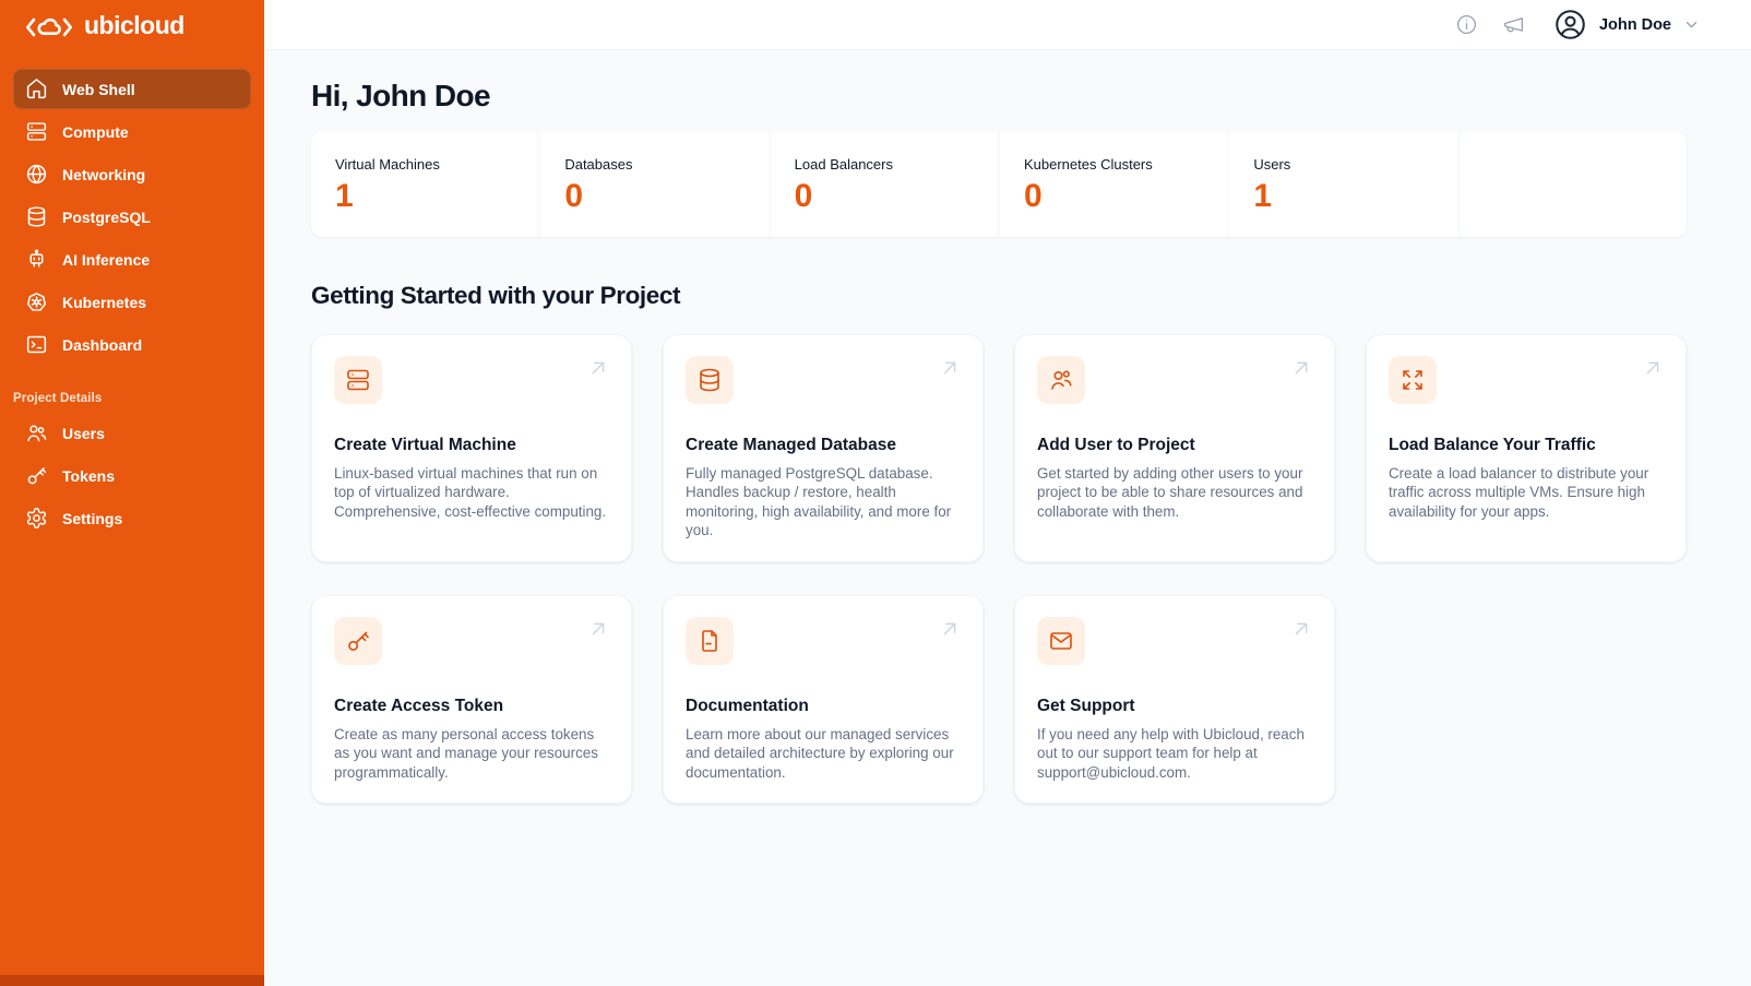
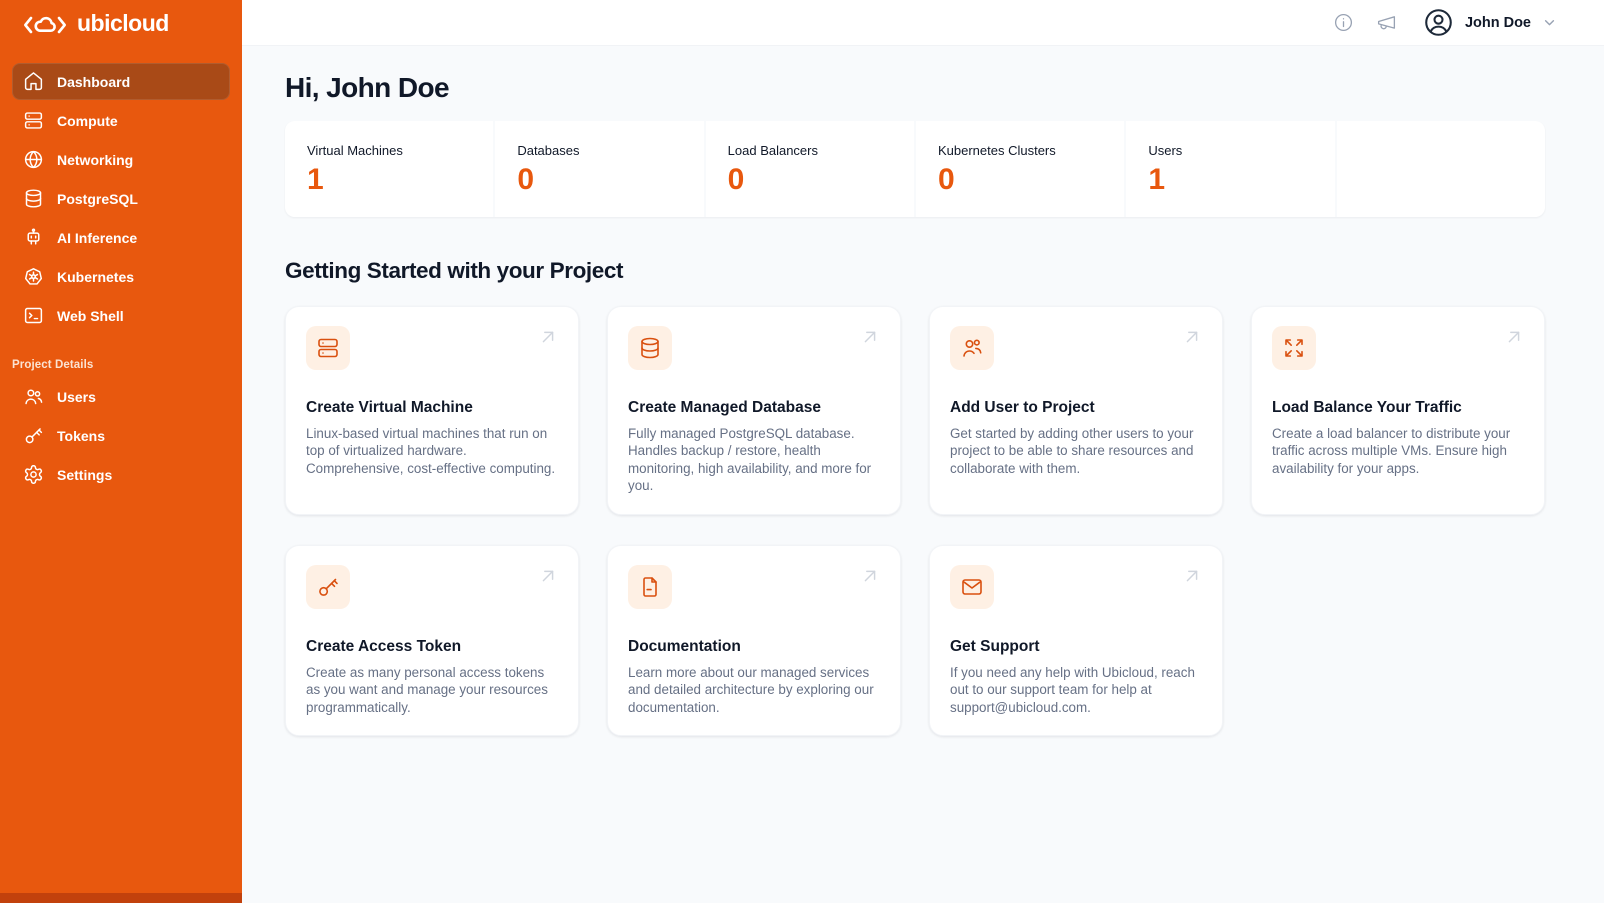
  ubicloud
- Web Shell
+ Dashboard
  Compute
  Networking
  PostgreSQL
  AI Inference
  Kubernetes
- Dashboard
+ Web Shell
  Project Details
  Users
  Tokens
  Settings
  John Doe
  Hi, John Doe
  Virtual Machines
  1
  Databases
  0
  Load Balancers
  0
  Kubernetes Clusters
  0
  Users
  1
  Getting Started with your Project
  Create Virtual Machine
  Linux-based virtual machines that run on top of virtualized hardware. Comprehensive, cost-effective computing.
  Create Managed Database
  Fully managed PostgreSQL database. Handles backup / restore, health monitoring, high availability, and more for you.
  Add User to Project
  Get started by adding other users to your project to be able to share resources and collaborate with them.
  Load Balance Your Traffic
  Create a load balancer to distribute your traffic across multiple VMs. Ensure high availability for your apps.
  Create Access Token
  Create as many personal access tokens as you want and manage your resources programmatically.
  Documentation
  Learn more about our managed services and detailed architecture by exploring our documentation.
  Get Support
  If you need any help with Ubicloud, reach out to our support team for help at support@ubicloud.com.
